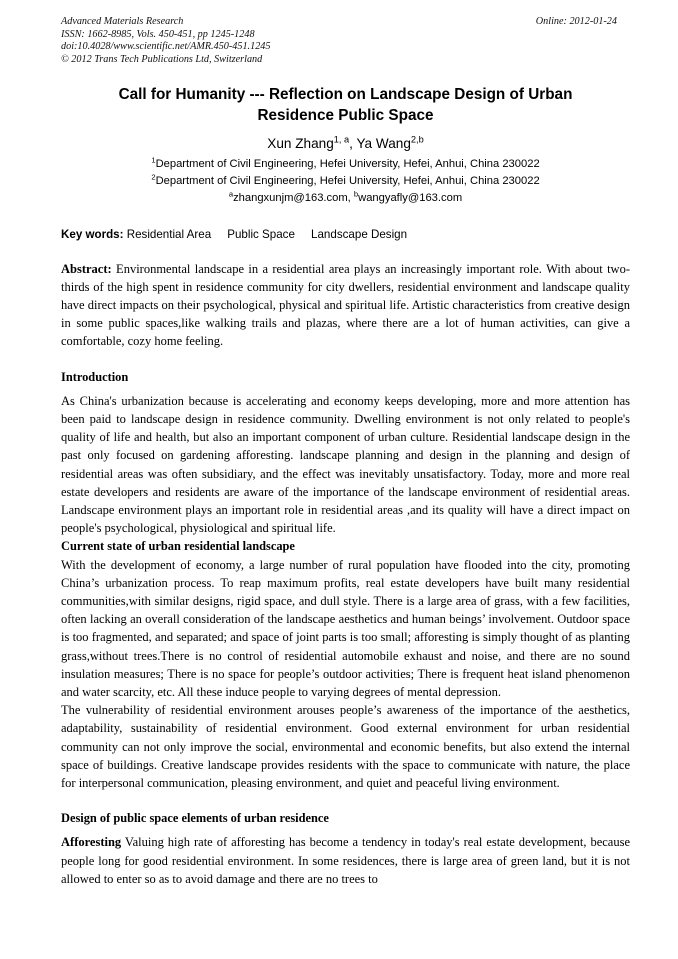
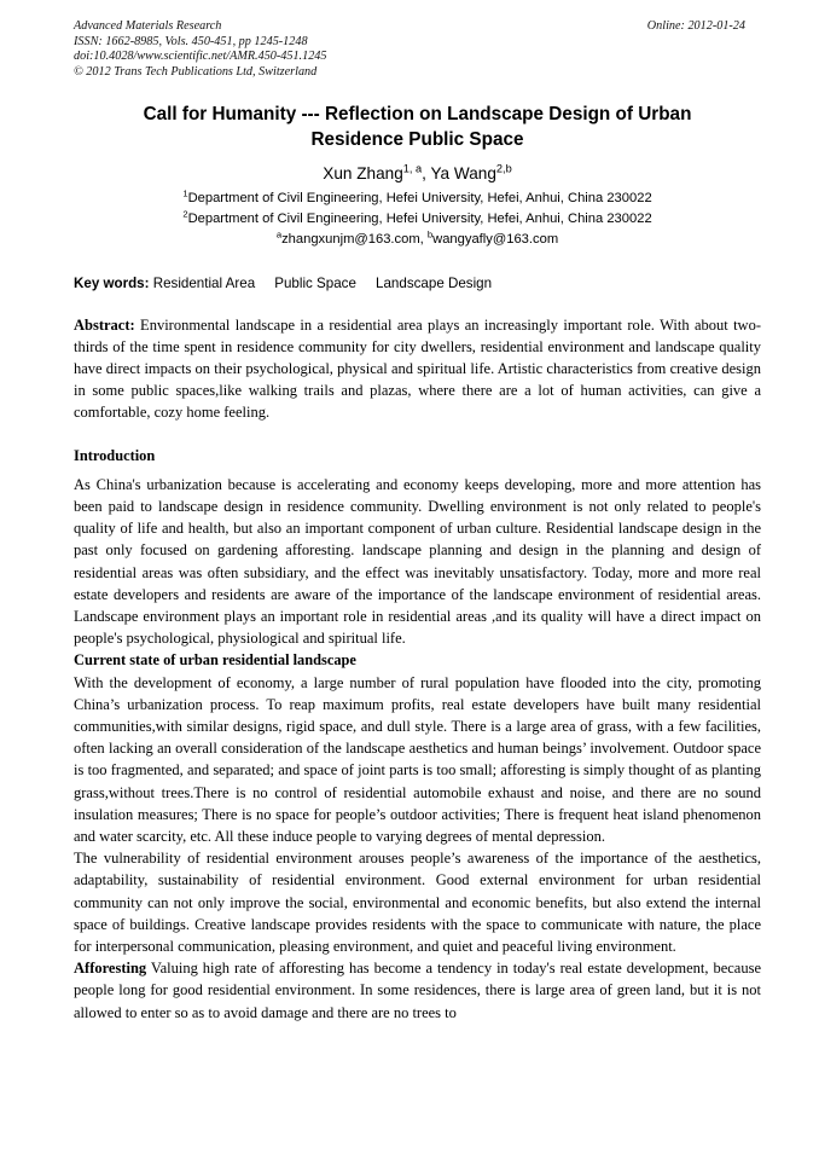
  Advanced Materials Research
  ISSN: 1662-8985, Vols. 450-451, pp 1245-1248
  doi:10.4028/www.scientific.net/AMR.450-451.1245
  © 2012 Trans Tech Publications Ltd, Switzerland
  Online: 2012-01-24
  Call for Humanity --- Reflection on Landscape Design of Urban
  Residence Public Space
  Xun Zhang1, a, Ya Wang2,b
  1Department of Civil Engineering, Hefei University, Hefei, Anhui, China 230022
  2Department of Civil Engineering, Hefei University, Hefei, Anhui, China 230022
  azhangxunjm@163.com, bwangyafly@163.com
  Key words: Residential Area Public Space Landscape Design
- Abstract: Environmental landscape in a residential area plays an increasingly important role. With about two-thirds of the high spent in residence community for city dwellers, residential environment and landscape quality have direct impacts on their psychological, physical and spiritual life. Artistic characteristics from creative design in some public spaces,like walking trails and plazas, where there are a lot of human activities, can give a comfortable, cozy home feeling.
+ Abstract: Environmental landscape in a residential area plays an increasingly important role. With about two-thirds of the time spent in residence community for city dwellers, residential environment and landscape quality have direct impacts on their psychological, physical and spiritual life. Artistic characteristics from creative design in some public spaces,like walking trails and plazas, where there are a lot of human activities, can give a comfortable, cozy home feeling.
  Introduction
  As China's urbanization because is accelerating and economy keeps developing, more and more attention has been paid to landscape design in residence community. Dwelling environment is not only related to people's quality of life and health, but also an important component of urban culture. Residential landscape design in the past only focused on gardening afforesting. landscape planning and design in the planning and design of residential areas was often subsidiary, and the effect was inevitably unsatisfactory. Today, more and more real estate developers and residents are aware of the importance of the landscape environment of residential areas. Landscape environment plays an important role in residential areas ,and its quality will have a direct impact on people's psychological, physiological and spiritual life.
  Current state of urban residential landscape
  With the development of economy, a large number of rural population have flooded into the city, promoting China’s urbanization process. To reap maximum profits, real estate developers have built many residential communities,with similar designs, rigid space, and dull style. There is a large area of grass, with a few facilities, often lacking an overall consideration of the landscape aesthetics and human beings’ involvement. Outdoor space is too fragmented, and separated; and space of joint parts is too small; afforesting is simply thought of as planting grass,without trees.There is no control of residential automobile exhaust and noise, and there are no sound insulation measures; There is no space for people’s outdoor activities; There is frequent heat island phenomenon and water scarcity, etc. All these induce people to varying degrees of mental depression.
  The vulnerability of residential environment arouses people’s awareness of the importance of the aesthetics, adaptability, sustainability of residential environment. Good external environment for urban residential community can not only improve the social, environmental and economic benefits, but also extend the internal space of buildings. Creative landscape provides residents with the space to communicate with nature, the place for interpersonal communication, pleasing environment, and quiet and peaceful living environment.
- Design of public space elements of urban residence
  Afforesting Valuing high rate of afforesting has become a tendency in today's real estate development, because people long for good residential environment. In some residences, there is large area of green land, but it is not allowed to enter so as to avoid damage and there are no trees to
